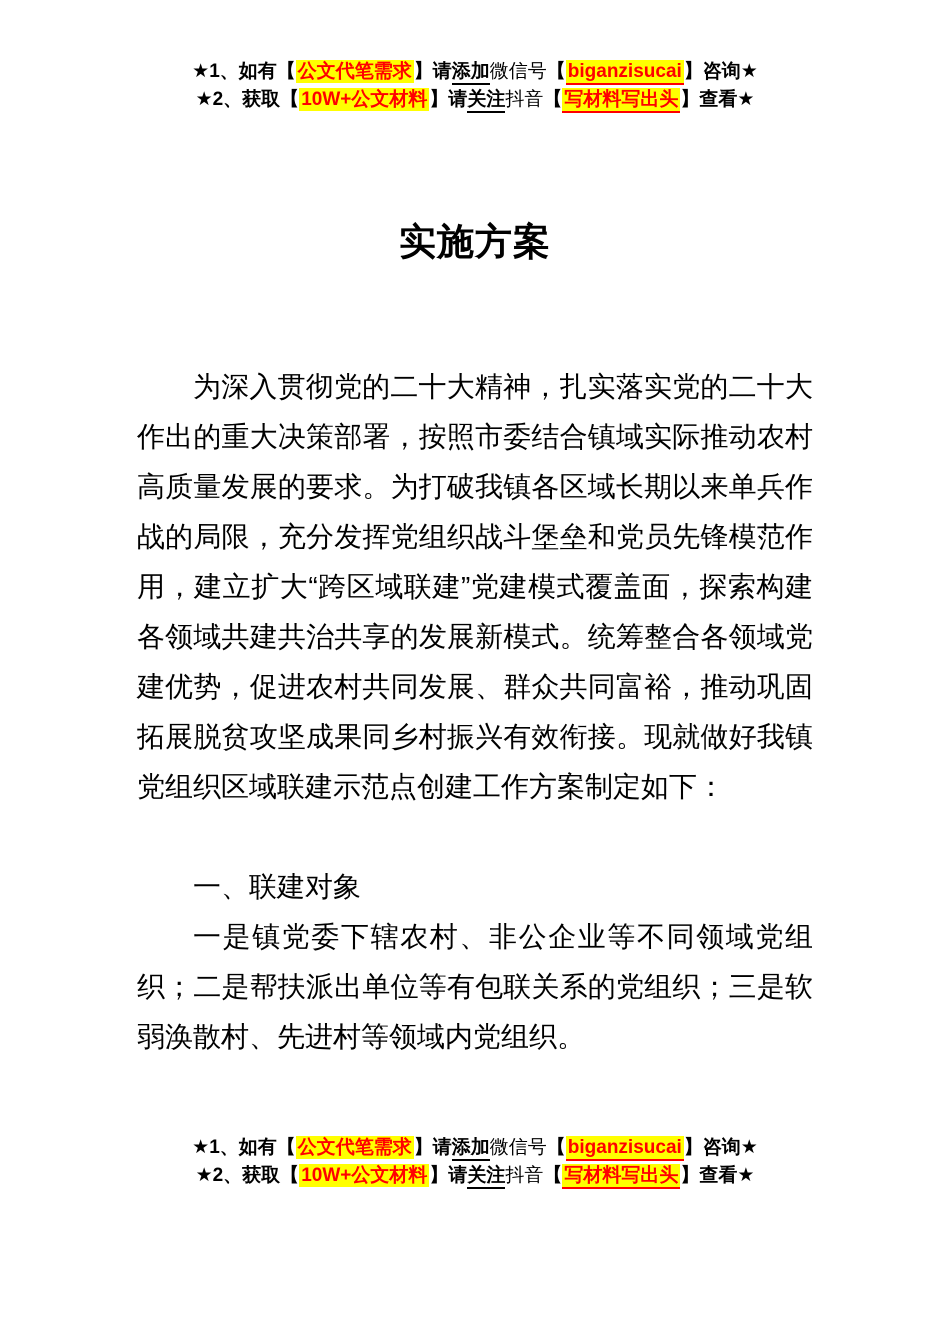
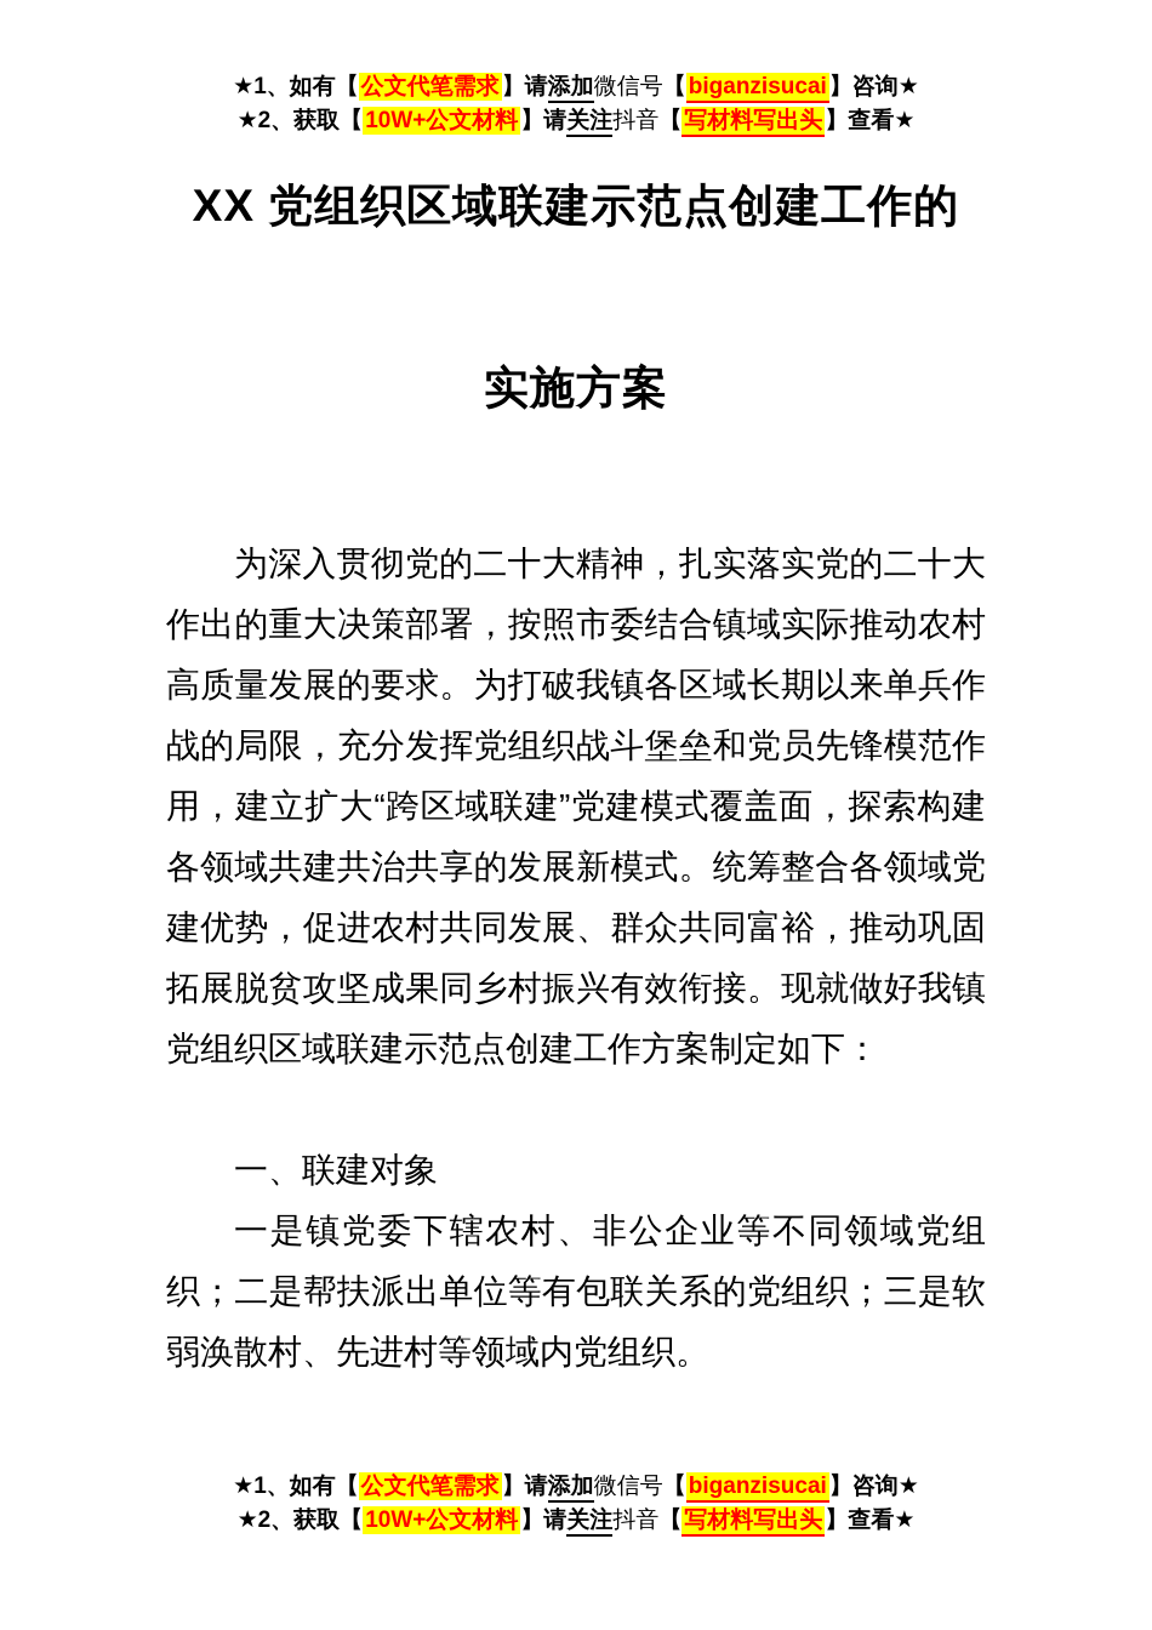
  ★1、如有【公文代笔需求】请添加微信号【biganzisucai】咨询★
  ★2、获取【10W+公文材料】请关注抖音【写材料写出头】查看★
+ XX 党组织区域联建示范点创建工作的
  实施方案
  为深入贯彻党的二十大精神，扎实落实党的二十大作出的重大决策部署，按照市委结合镇域实际推动农村高质量发展的要求。为打破我镇各区域长期以来单兵作战的局限，充分发挥党组织战斗堡垒和党员先锋模范作用，建立扩大“跨区域联建”党建模式覆盖面，探索构建各领域共建共治共享的发展新模式。统筹整合各领域党建优势，促进农村共同发展、群众共同富裕，推动巩固拓展脱贫攻坚成果同乡村振兴有效衔接。现就做好我镇党组织区域联建示范点创建工作方案制定如下：
  一、联建对象
  一是镇党委下辖农村、非公企业等不同领域党组织；二是帮扶派出单位等有包联关系的党组织；三是软弱涣散村、先进村等领域内党组织。
  ★1、如有【公文代笔需求】请添加微信号【biganzisucai】咨询★
  ★2、获取【10W+公文材料】请关注抖音【写材料写出头】查看★
